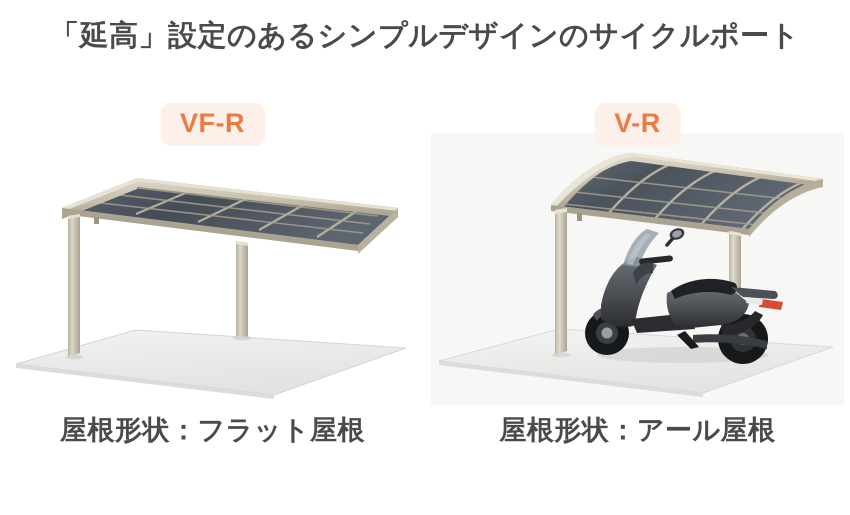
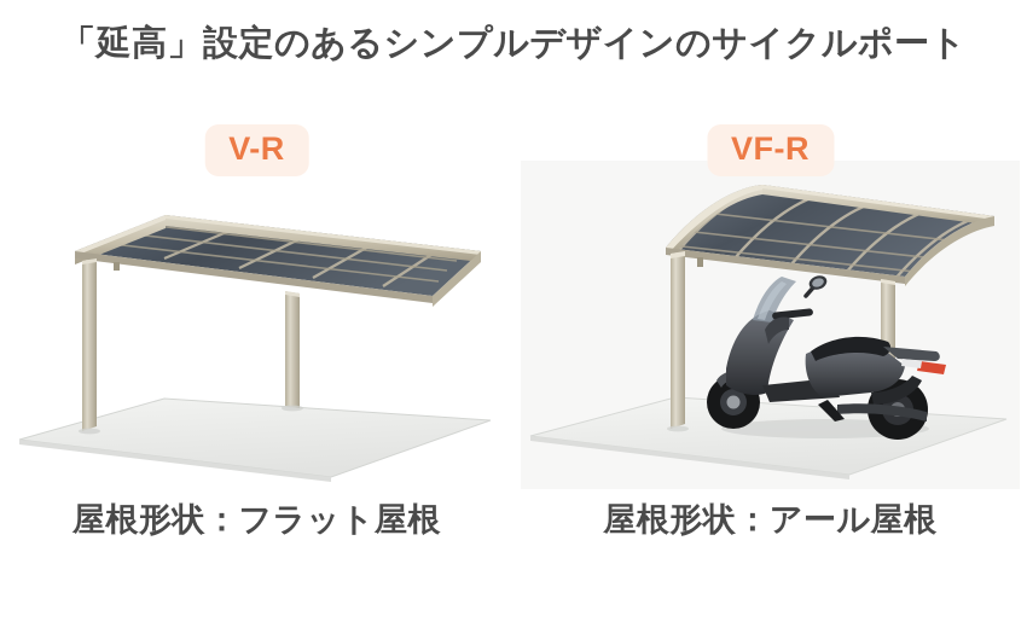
  「延高」設定のあるシンプルデザインのサイクルポート
- VF-R
+ V-R
  屋根形状：フラット屋根
- V-R
+ VF-R
  屋根形状：アール屋根
